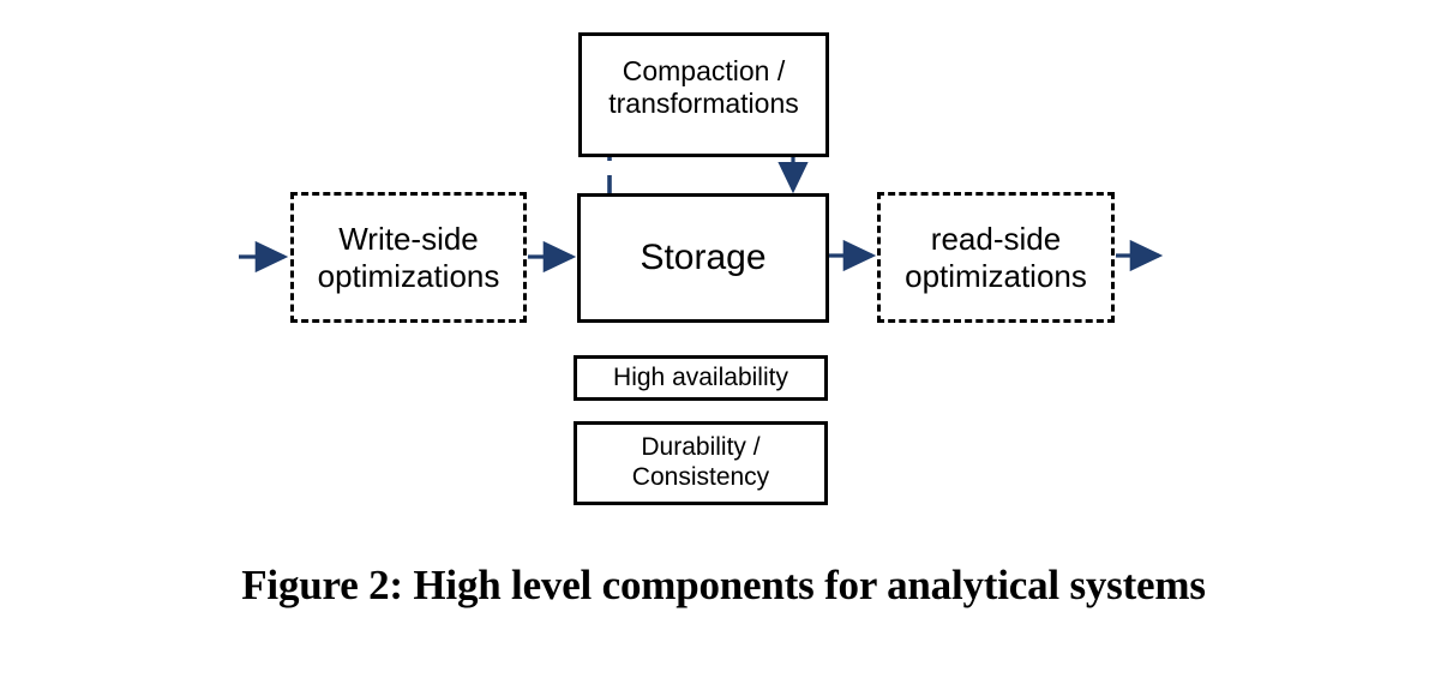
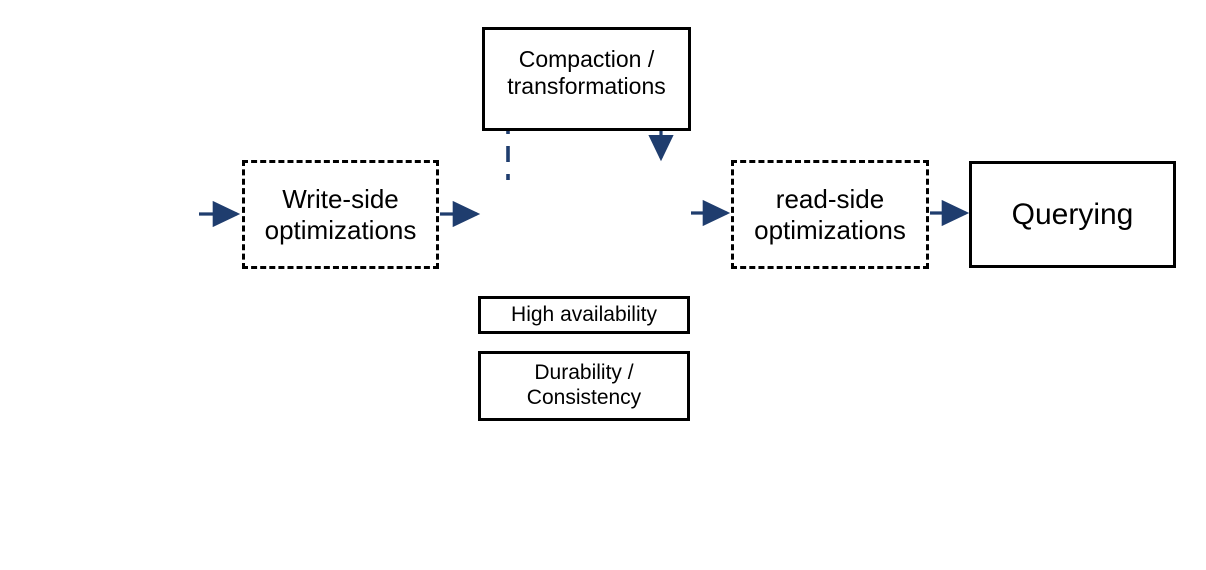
  Write-side
  optimizations
  Compaction /
  transformations
- Storage
  read-side
  optimizations
+ Querying
  High availability
  Durability /
  Consistency
- Figure 2: High level components for analytical systems
